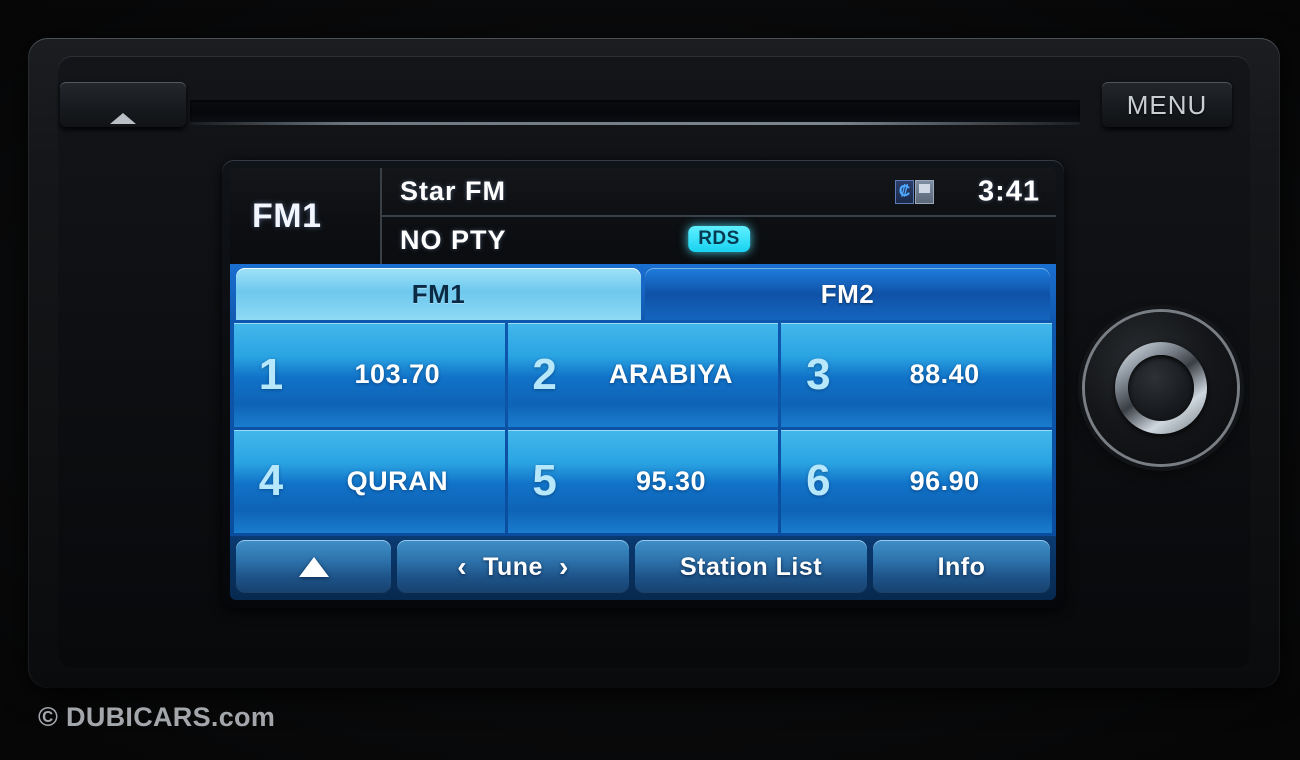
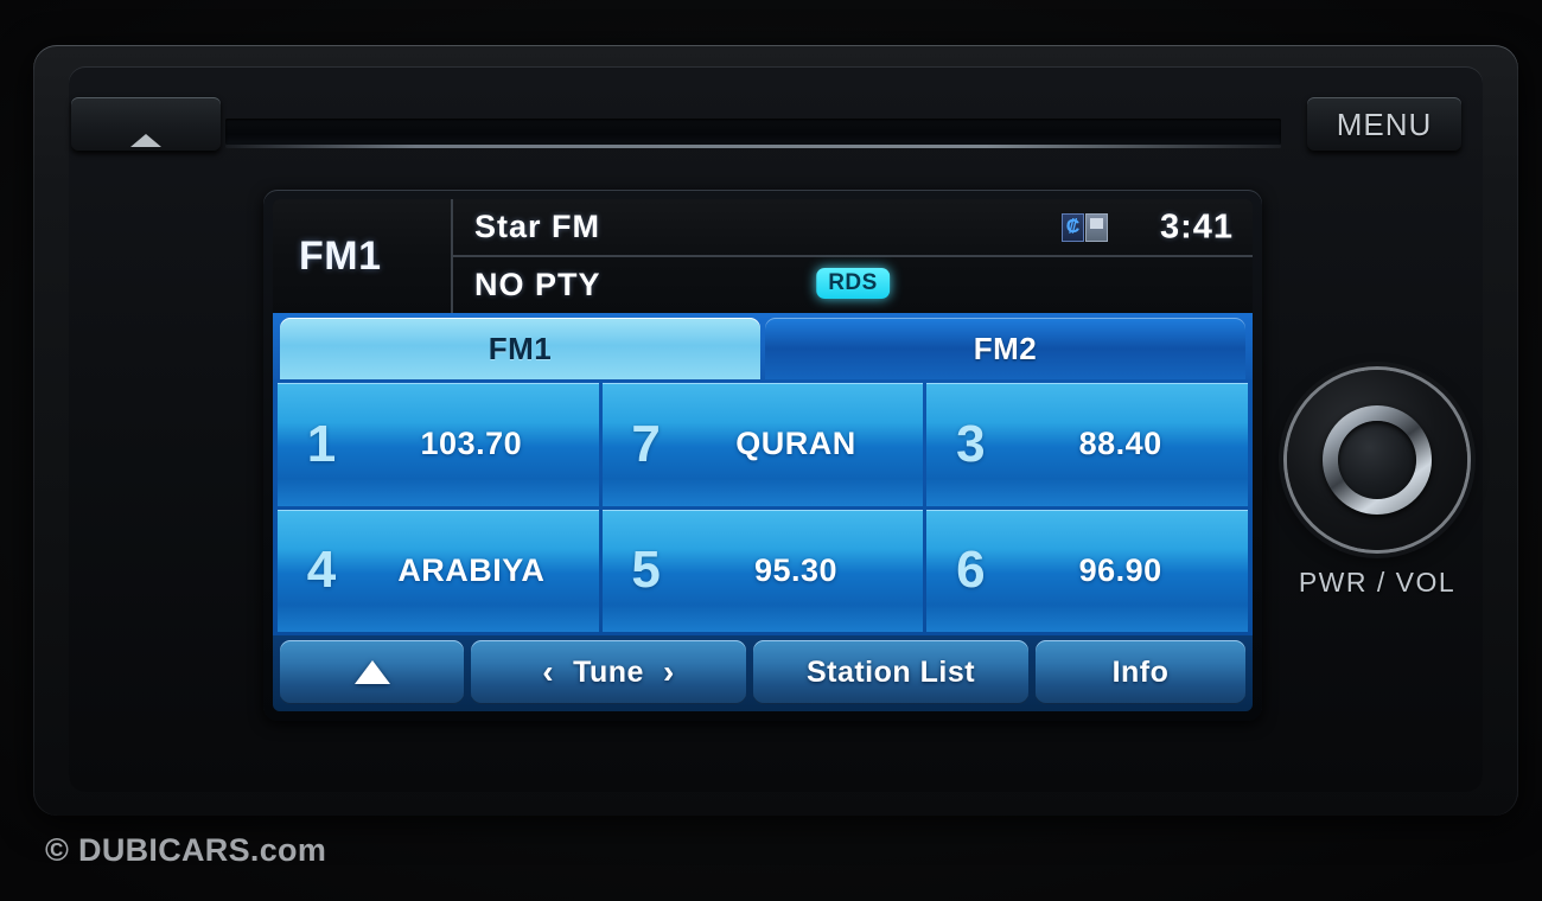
  MENU
  FM1
  Star FM
  ₡
  3:41
  NO PTY
  RDS
  FM1
  FM2
  1
  103.70
- 2
+ 7
- ARABIYA
+ QURAN
  3
  88.40
  4
- QURAN
+ ARABIYA
  5
  95.30
  6
  96.90
  ‹
  Tune
  ›
  Station List
  Info
+ PWR / VOL
  © DUBICARS.com
